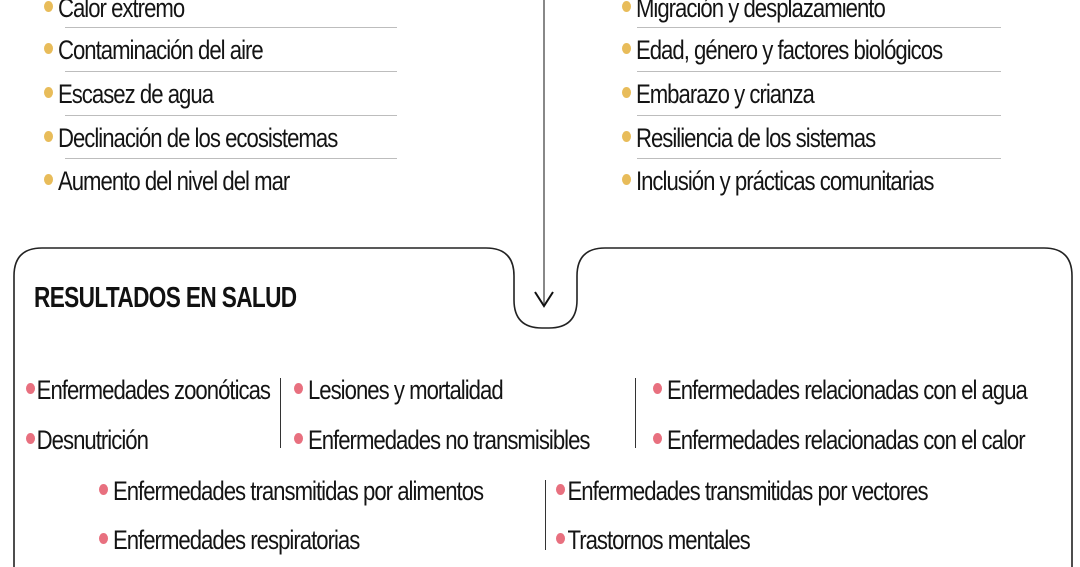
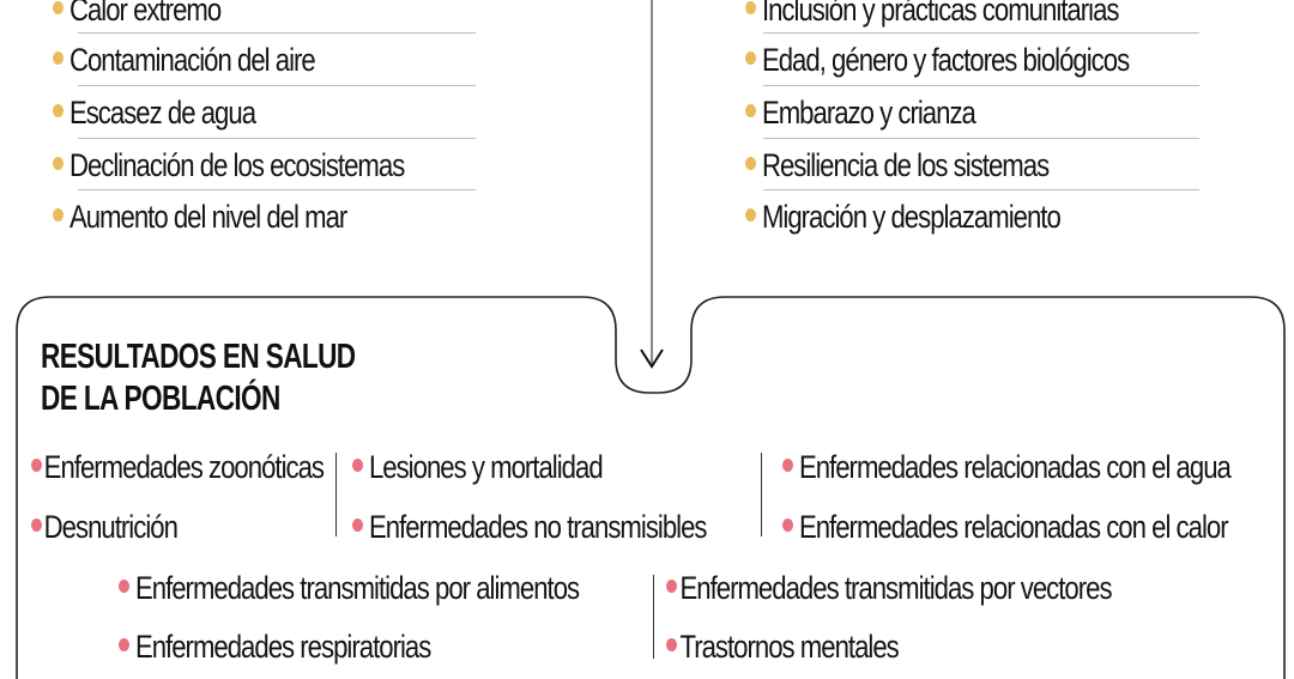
  Calor extremo
  Contaminación del aire
  Escasez de agua
  Declinación de los ecosistemas
  Aumento del nivel del mar
- Migración y desplazamiento
+ Inclusión y prácticas comunitarias
  Edad, género y factores biológicos
  Embarazo y crianza
  Resiliencia de los sistemas
- Inclusión y prácticas comunitarias
+ Migración y desplazamiento
  RESULTADOS EN SALUD
+ DE LA POBLACIÓN
  Enfermedades zoonóticas
  Desnutrición
  Lesiones y mortalidad
  Enfermedades no transmisibles
  Enfermedades relacionadas con el agua
  Enfermedades relacionadas con el calor
  Enfermedades transmitidas por alimentos
  Enfermedades respiratorias
  Enfermedades transmitidas por vectores
  Trastornos mentales
